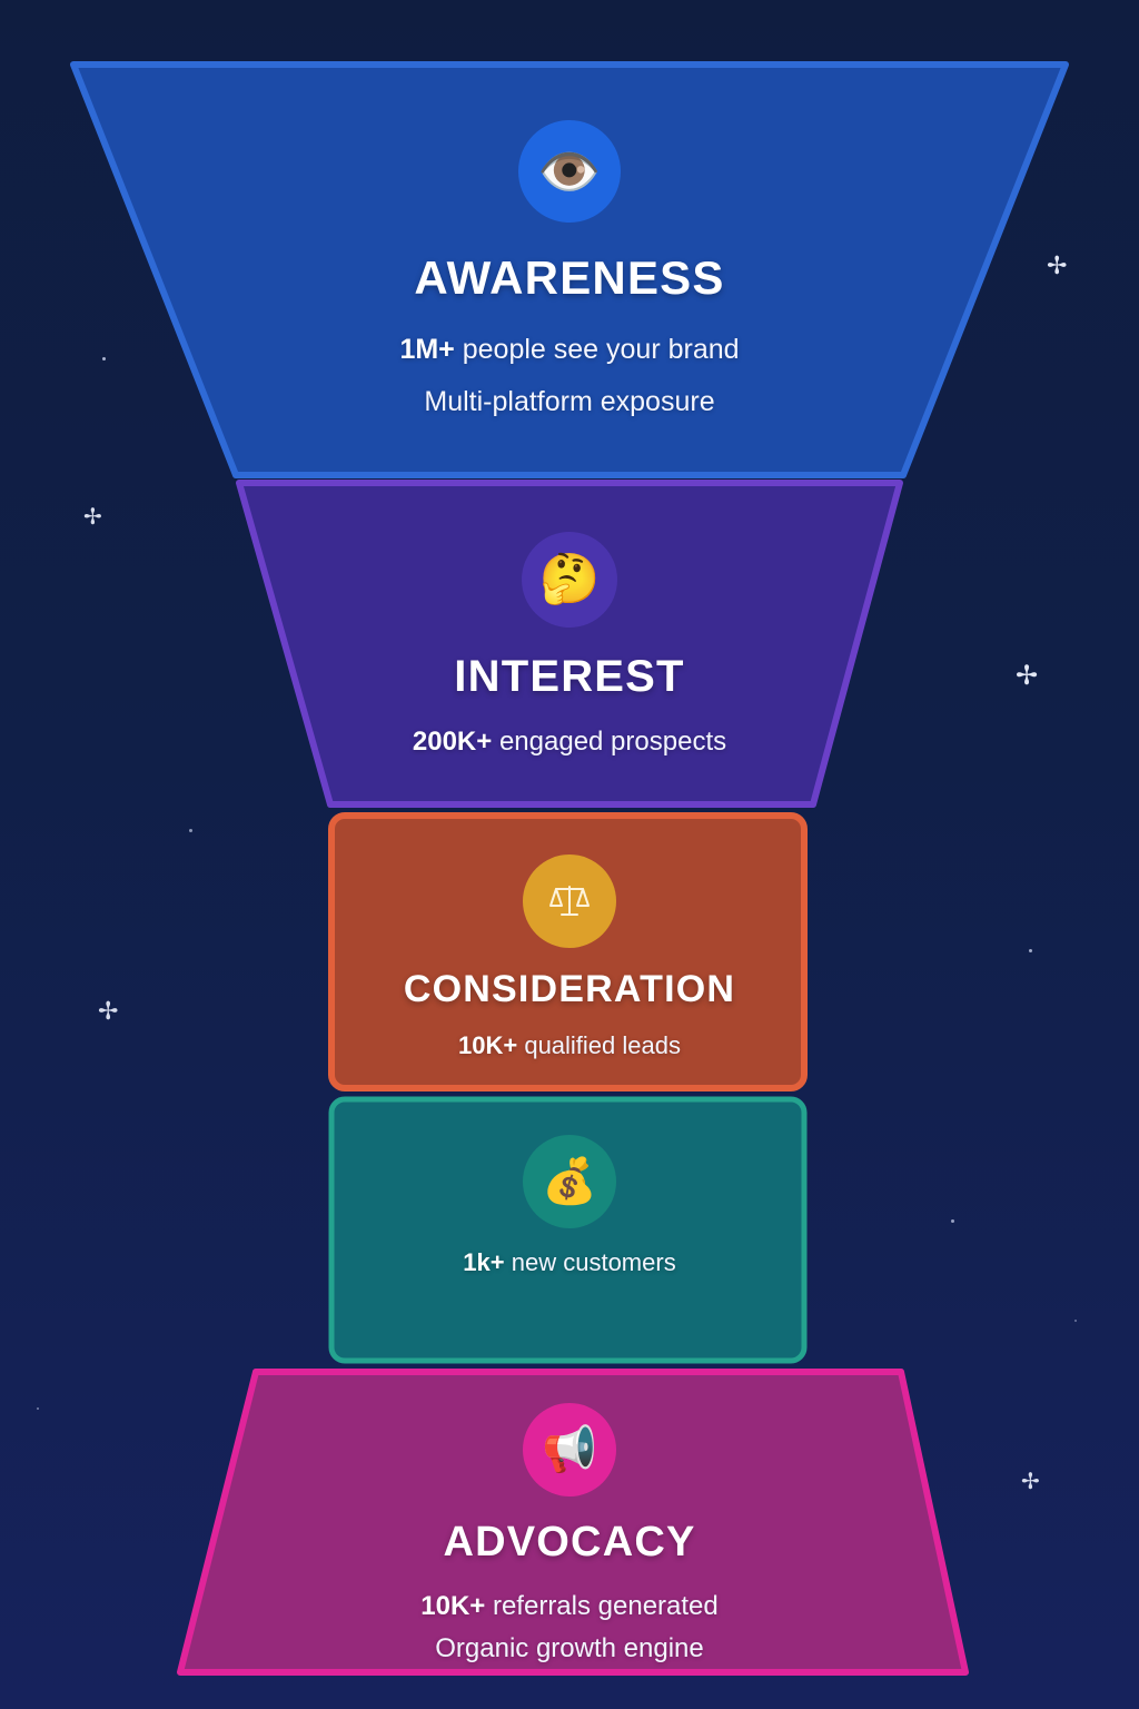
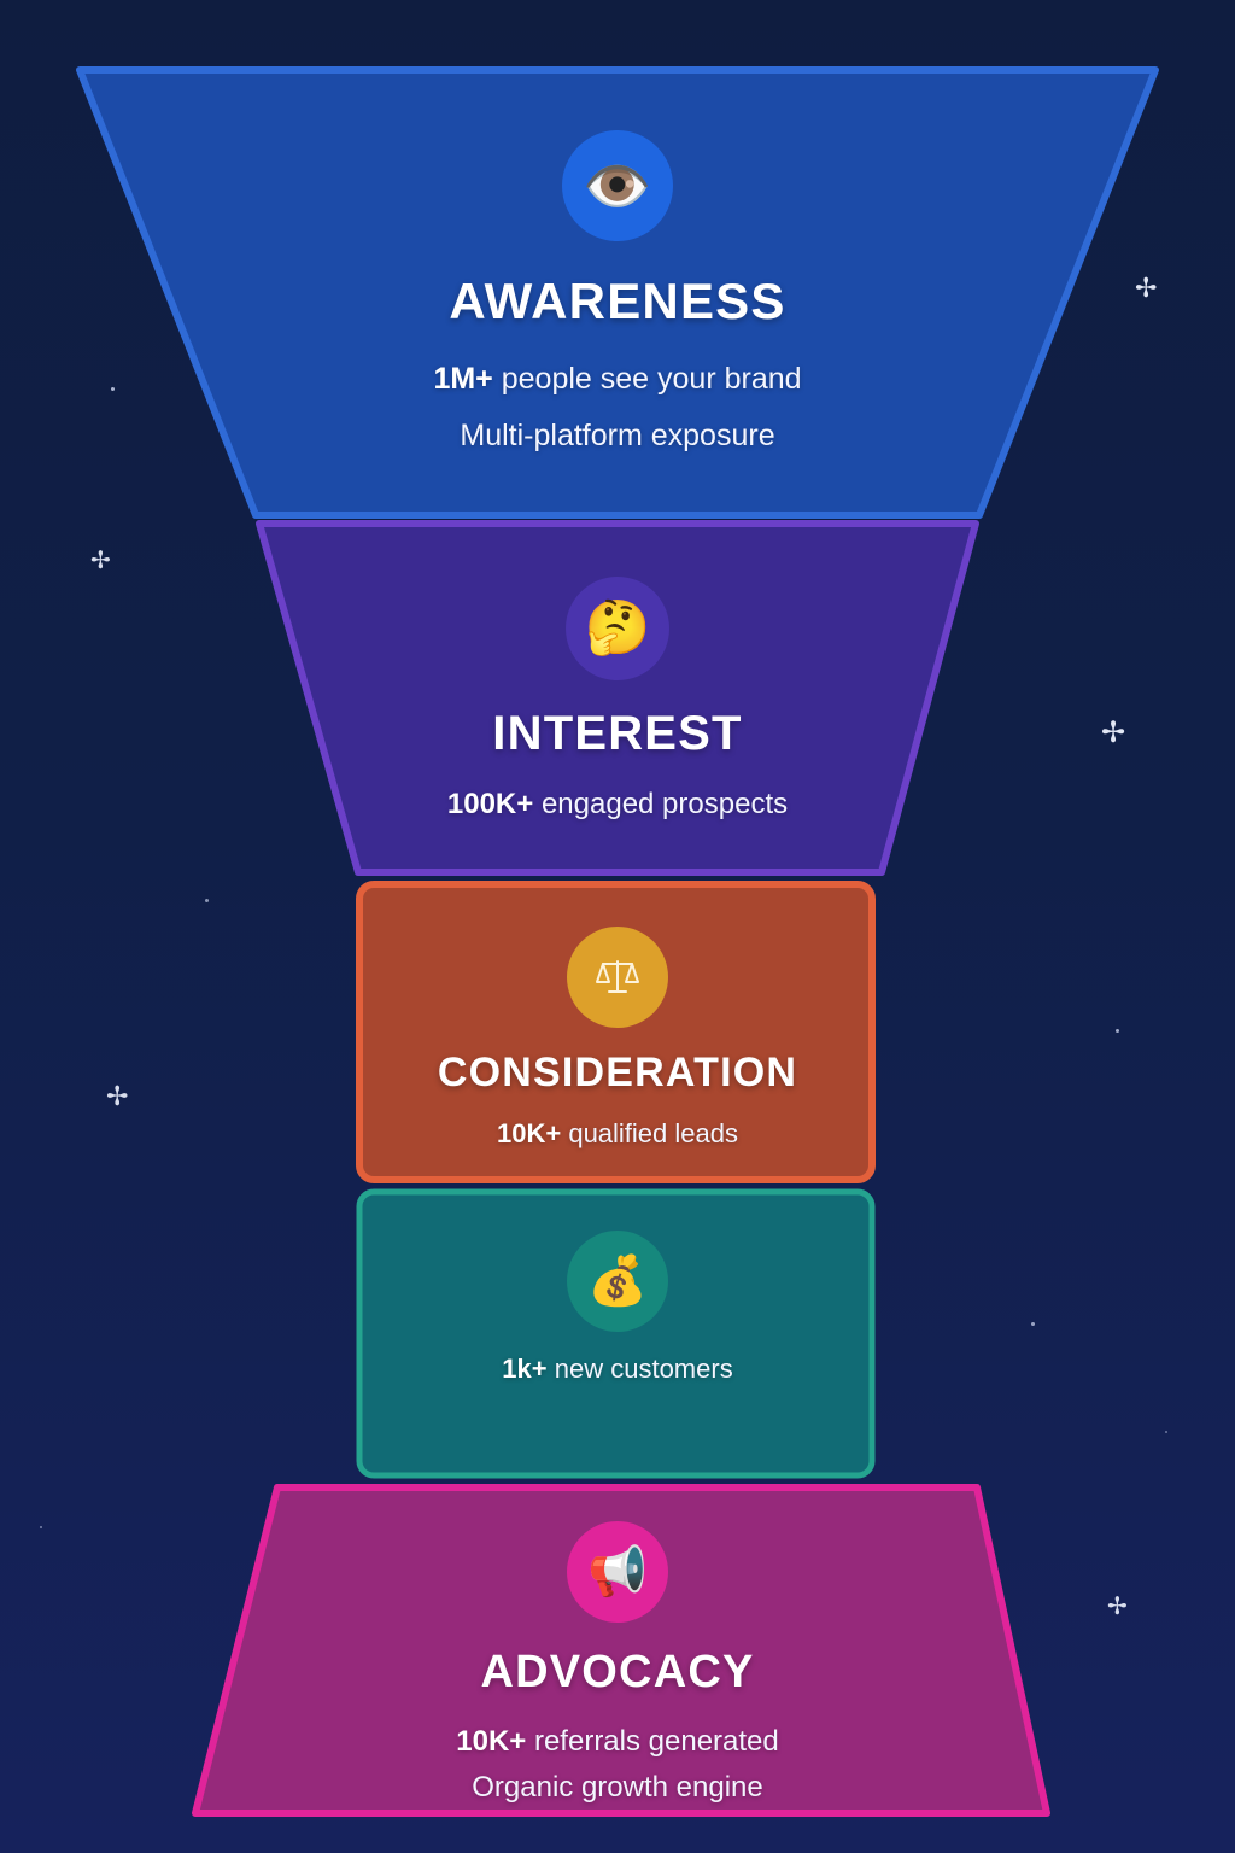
  ✢
  ✢
  ✢
  ✢
  ✢
  👁️
  AWARENESS
  1M+ people see your brand
  Multi-platform exposure
  🤔
  INTEREST
- 200K+ engaged prospects
+ 100K+ engaged prospects
  CONSIDERATION
  10K+ qualified leads
  💰
  1k+ new customers
  📢
  ADVOCACY
  10K+ referrals generated
  Organic growth engine
